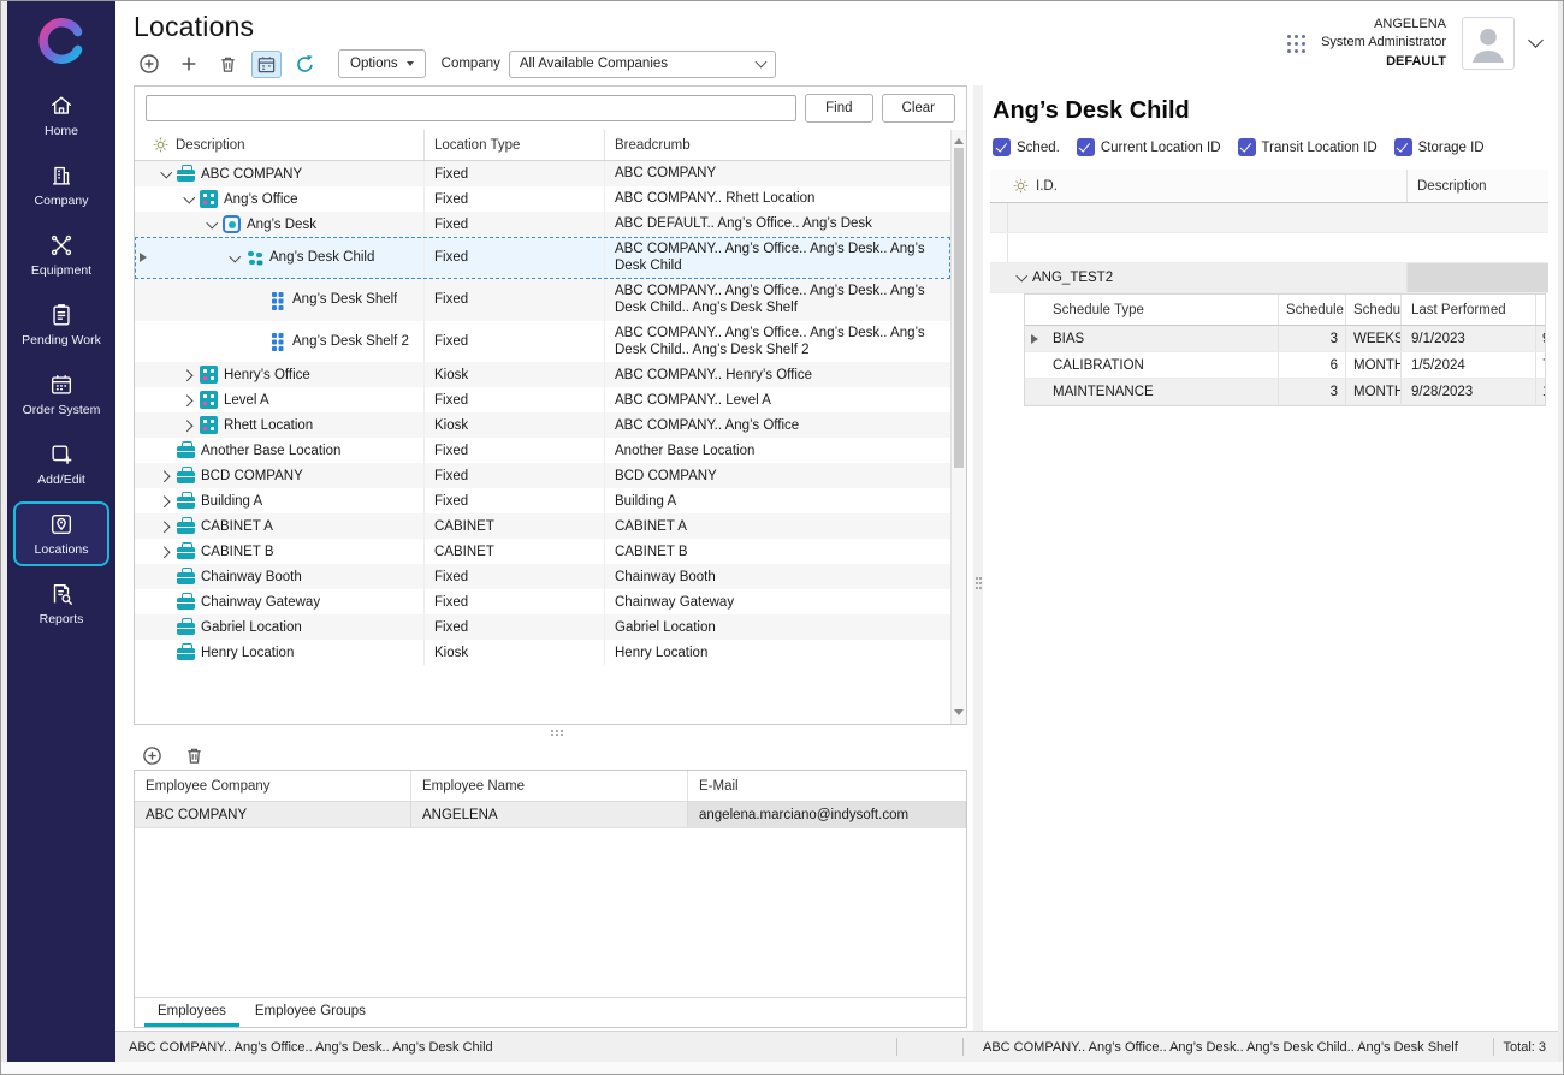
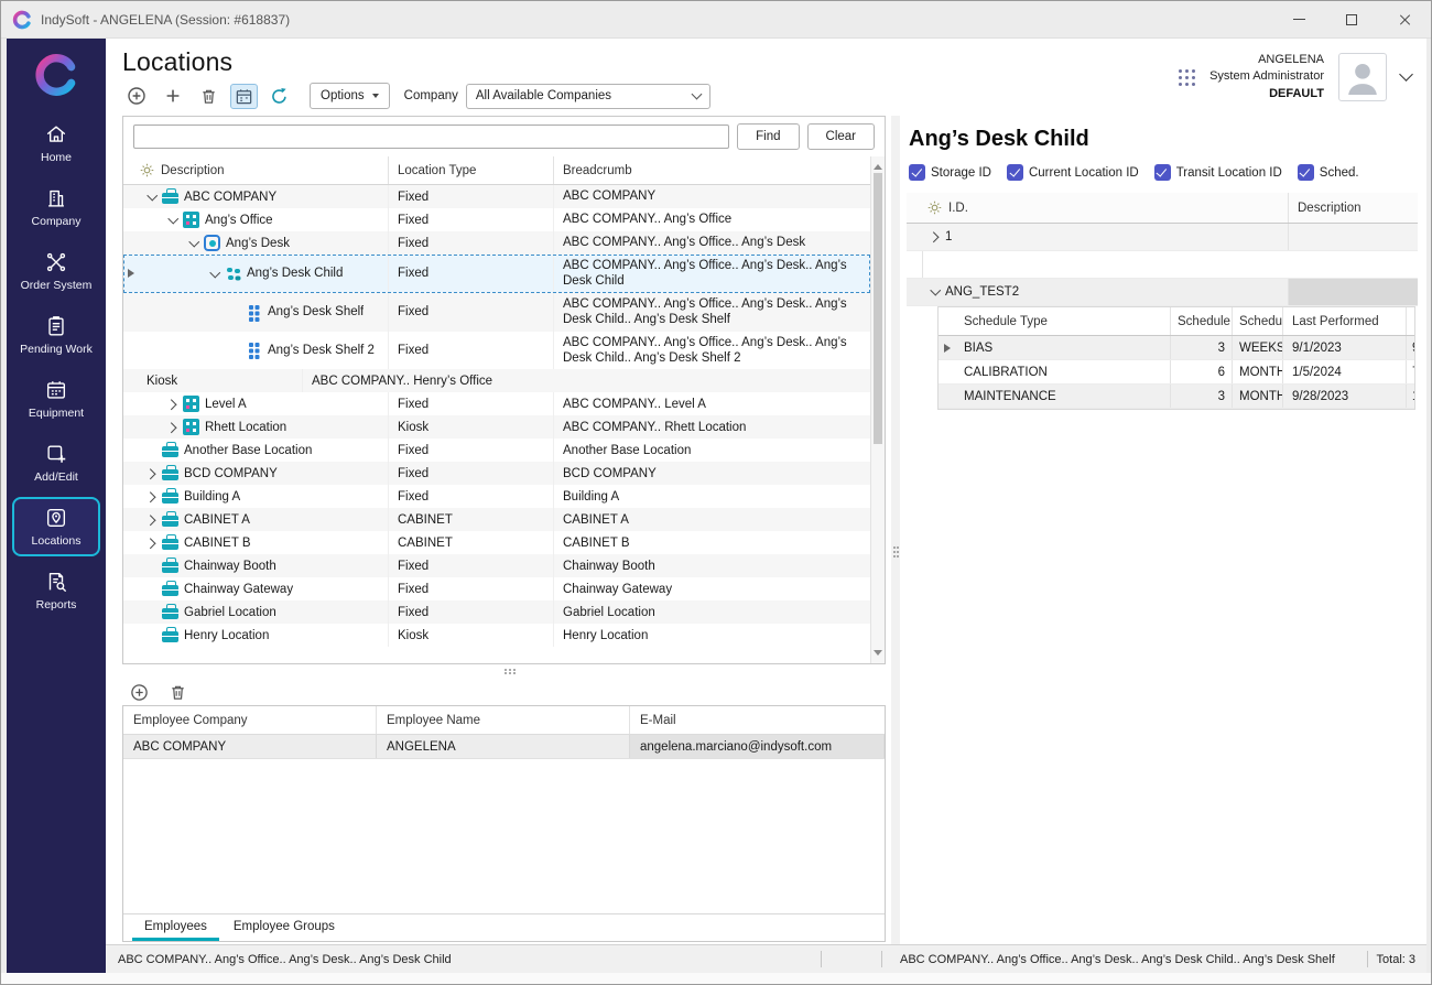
+ IndySoft - ANGELENA (Session: #618837)
  Home
  Company
- Equipment
+ Order System
  Pending Work
- Order System
+ Equipment
  Add/Edit
  Locations
  Reports
  Locations
  Options
  Company
  All Available Companies
  ANGELENA
  System Administrator
  DEFAULT
  Find
  Clear
  Description
  Location Type
  Breadcrumb
  ABC COMPANY
  Fixed
  ABC COMPANY
  Ang’s Office
  Fixed
- ABC COMPANY.. Rhett Location
+ ABC COMPANY.. Ang’s Office
  Ang’s Desk
  Fixed
- ABC DEFAULT.. Ang’s Office.. Ang’s Desk
+ ABC COMPANY.. Ang’s Office.. Ang’s Desk
  Ang’s Desk Child
  Fixed
  ABC COMPANY.. Ang’s Office.. Ang’s Desk.. Ang’s Desk Child
  Ang’s Desk Shelf
  Fixed
  ABC COMPANY.. Ang’s Office.. Ang’s Desk.. Ang’s Desk Child.. Ang’s Desk Shelf
  Ang’s Desk Shelf 2
  Fixed
  ABC COMPANY.. Ang’s Office.. Ang’s Desk.. Ang’s Desk Child.. Ang’s Desk Shelf 2
- Henry’s Office
  Kiosk
  ABC COMPANY.. Henry’s Office
  Level A
  Fixed
  ABC COMPANY.. Level A
  Rhett Location
  Kiosk
- ABC COMPANY.. Ang’s Office
+ ABC COMPANY.. Rhett Location
  Another Base Location
  Fixed
  Another Base Location
  BCD COMPANY
  Fixed
  BCD COMPANY
  Building A
  Fixed
  Building A
  CABINET A
  CABINET
  CABINET A
  CABINET B
  CABINET
  CABINET B
  Chainway Booth
  Fixed
  Chainway Booth
  Chainway Gateway
  Fixed
  Chainway Gateway
  Gabriel Location
  Fixed
  Gabriel Location
  Henry Location
  Kiosk
  Henry Location
  Employee Company
  Employee Name
  E-Mail
  ABC COMPANY
  ANGELENA
  angelena.marciano@indysoft.com
  Employees
  Employee Groups
  Ang’s Desk Child
- Sched.
+ Storage ID
  Current Location ID
  Transit Location ID
- Storage ID
+ Sched.
  I.D.
  Description
+ 1
  ANG_TEST2
  Schedule Type
  Schedule
  Last Performed
  BIAS
  3
  WEEKS
  9/1/2023
  CALIBRATION
  6
  MONTH
  1/5/2024
  MAINTENANCE
  3
  MONTH
  9/28/2023
  ABC COMPANY.. Ang’s Office.. Ang’s Desk.. Ang’s Desk Child
  ABC COMPANY.. Ang’s Office.. Ang’s Desk.. Ang’s Desk Child.. Ang’s Desk Shelf
  Total: 3
